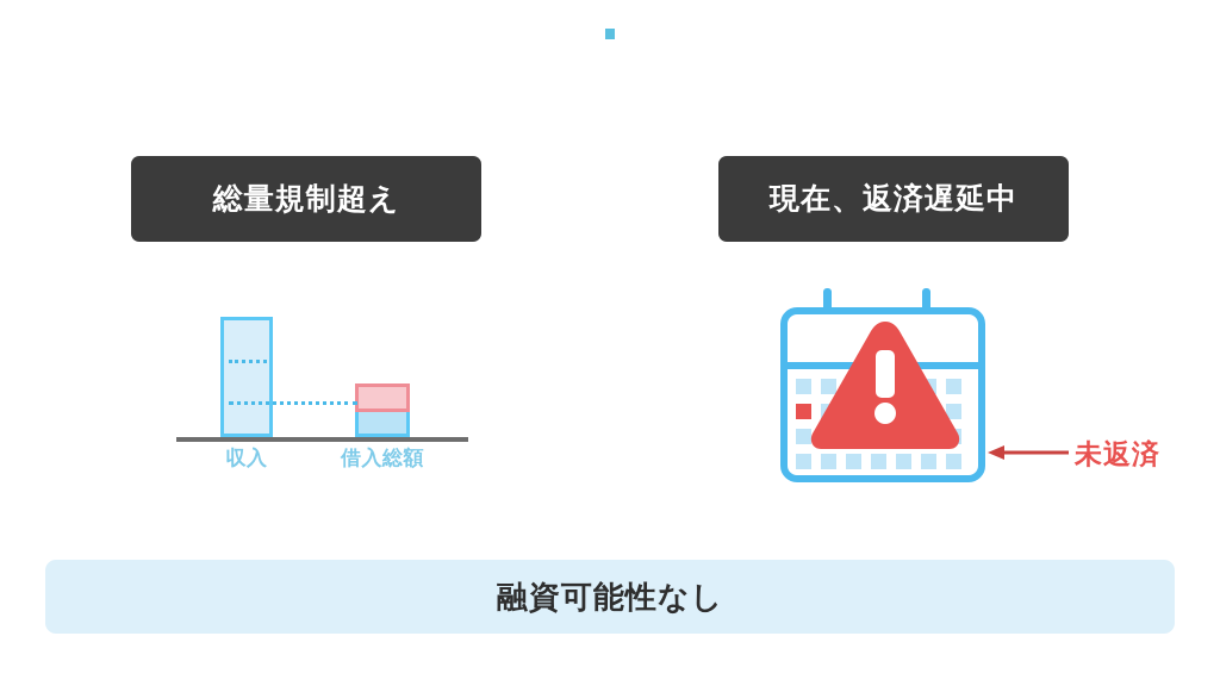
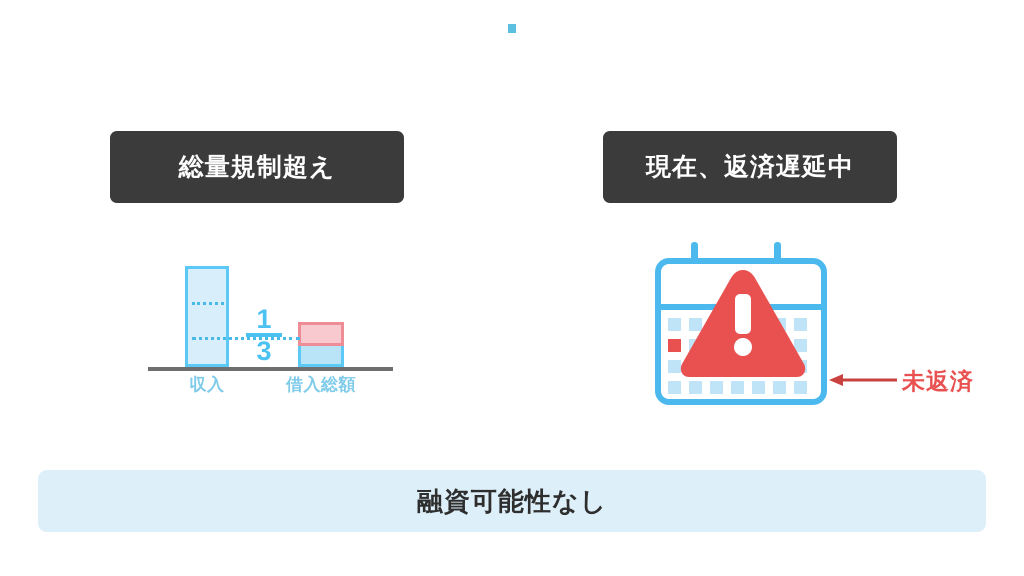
  総量規制超え
  現在、返済遅延中
+ 1
+ 3
  収入
  借入総額
  未返済
  融資可能性なし
